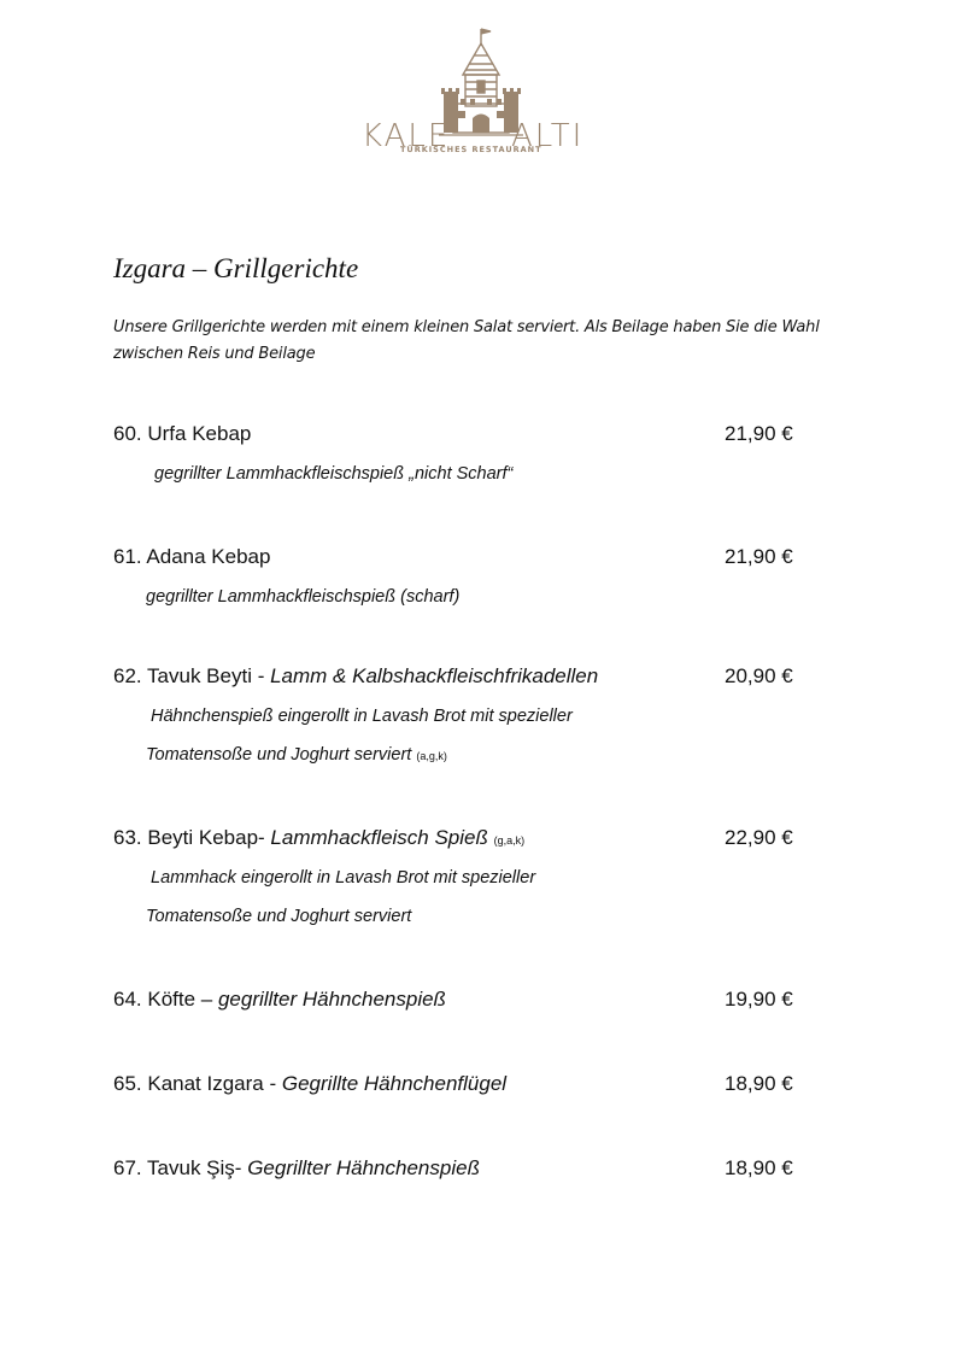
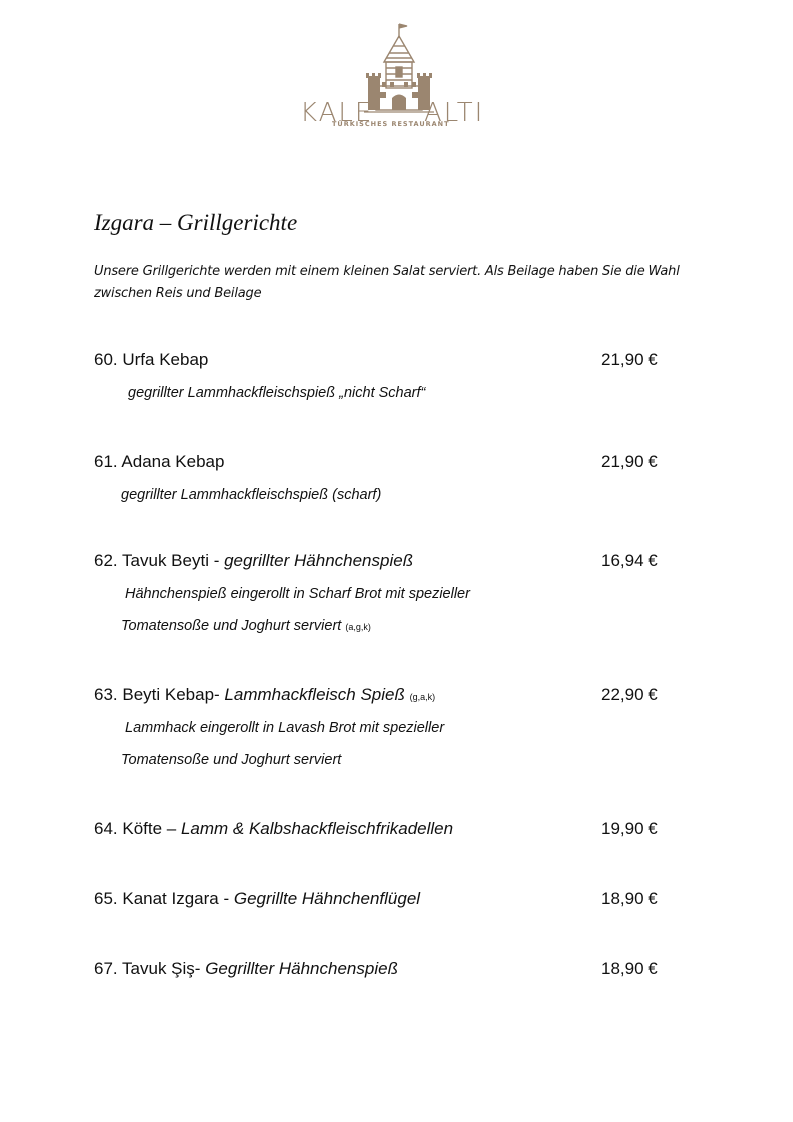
  KALE
  ALTI
  TÜRKISCHES RESTAURANT
  Izgara – Grillgerichte
  Unsere Grillgerichte werden mit einem kleinen Salat serviert. Als Beilage haben Sie die Wahl zwischen Reis und Beilage
  60. Urfa Kebap
  21,90 €
  gegrillter Lammhackfleischspieß „nicht Scharf“
  61. Adana Kebap
  21,90 €
  gegrillter Lammhackfleischspieß (scharf)
- 62. Tavuk Beyti - Lamm & Kalbshackfleischfrikadellen
+ 62. Tavuk Beyti - gegrillter Hähnchenspieß
- 20,90 €
+ 16,94 €
- Hähnchenspieß eingerollt in Lavash Brot mit spezieller
+ Hähnchenspieß eingerollt in Scharf Brot mit spezieller
  Tomatensoße und Joghurt serviert (a,g,k)
  63. Beyti Kebap- Lammhackfleisch Spieß (g,a,k)
  22,90 €
  Lammhack eingerollt in Lavash Brot mit spezieller
  Tomatensoße und Joghurt serviert
- 64. Köfte – gegrillter Hähnchenspieß
+ 64. Köfte – Lamm & Kalbshackfleischfrikadellen
  19,90 €
  65. Kanat Izgara - Gegrillte Hähnchenflügel
  18,90 €
  67. Tavuk Şiş- Gegrillter Hähnchenspieß
  18,90 €
